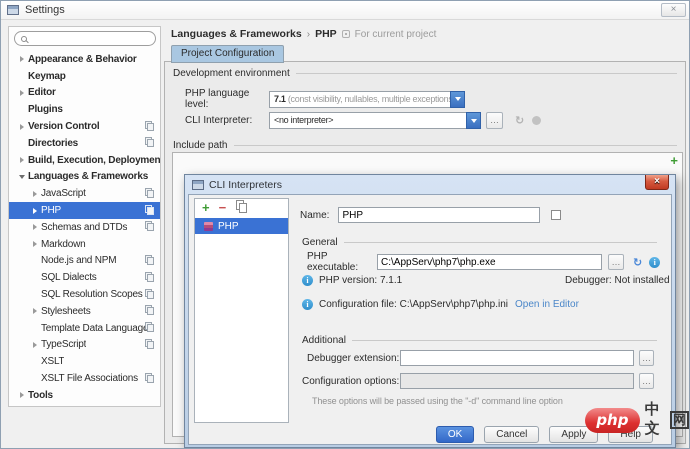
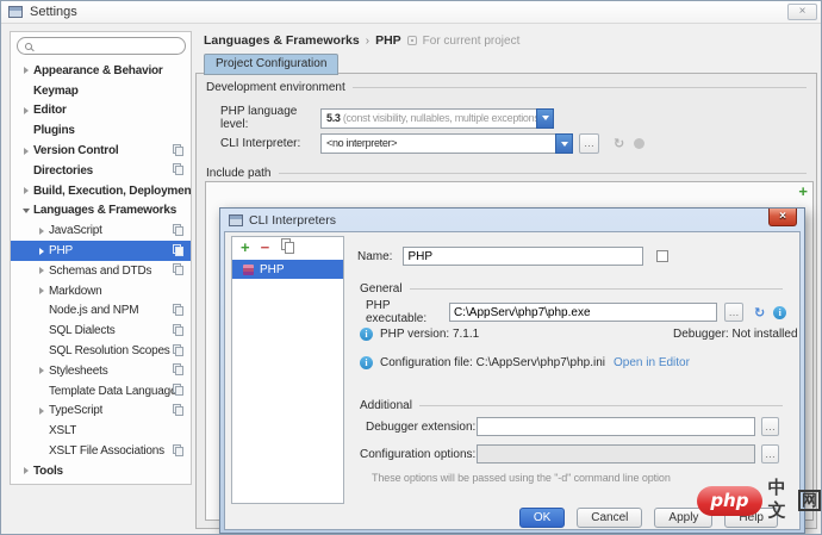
  Settings
  ×
  Appearance & Behavior
  Keymap
  Editor
  Plugins
  Version Control
  Directories
  Build, Execution, Deploymen
  Languages & Frameworks
  JavaScript
  PHP
  Schemas and DTDs
  Markdown
  Node.js and NPM
  SQL Dialects
  SQL Resolution Scopes
  Stylesheets
  Template Data Language
  TypeScript
  XSLT
  XSLT File Associations
  Tools
  Languages & Frameworks
  ›
  PHP
  For current project
  Project Configuration
  Development environment
  PHP language level:
- 7.1 (const visibility, nullables, multiple exception
+ 5.3 (const visibility, nullables, multiple exception
  CLI Interpreter:
  <no interpreter>
  …
  ↻
  Include path
  +
  CLI Interpreters
  ×
  +
  −
  PHP
  Name:
  PHP
  General
  PHP executable:
  C:\AppServ\php7\php.exe
  …
  ↻
  i
  i
  PHP version: 7.1.1
  Debugger: Not installed
  i
  Configuration file: C:\AppServ\php7\php.ini
  Open in Editor
  Additional
  Debugger extension:
  …
  Configuration options:
  …
  These options will be passed using the "-d" command line option
  OK
  Cancel
  Apply
  Help
  php
  中文
  网
